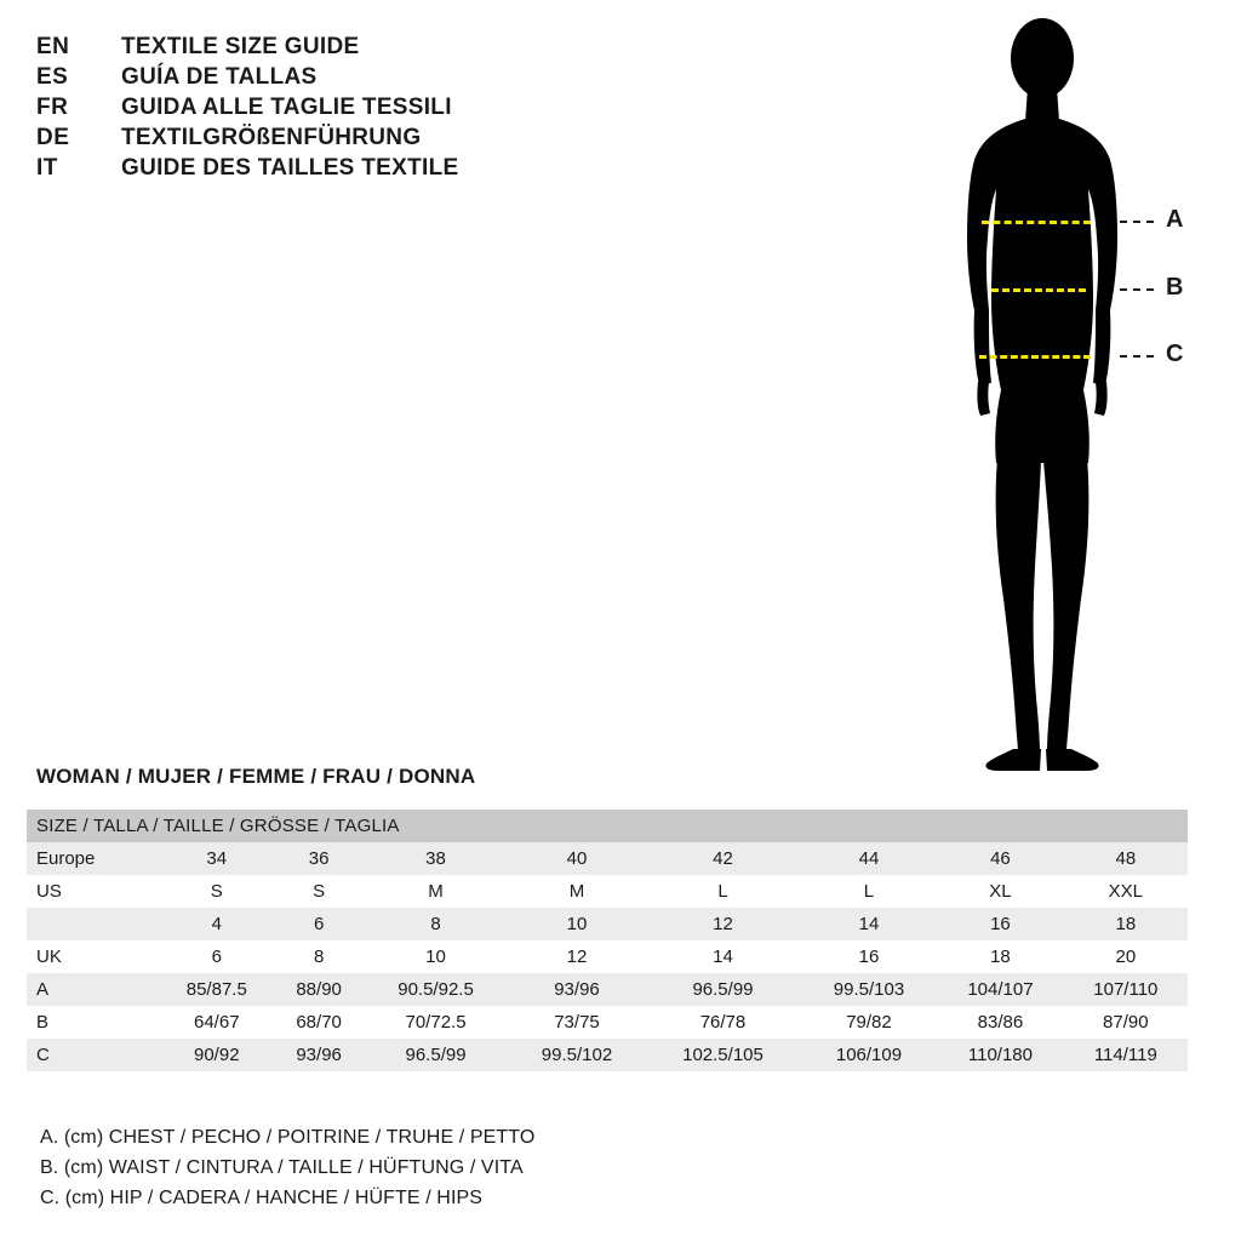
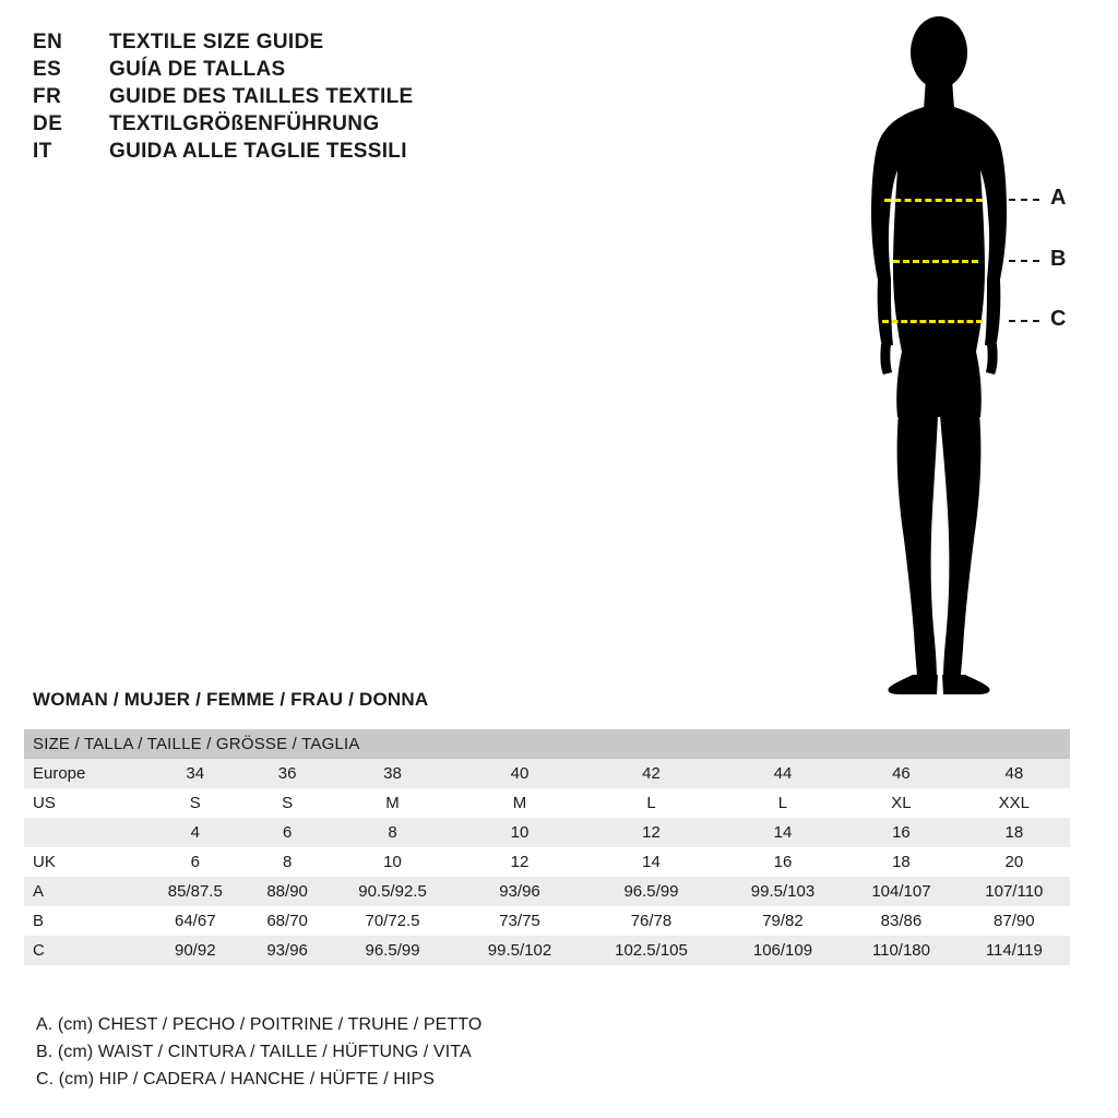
  EN
  TEXTILE SIZE GUIDE
  ES
  GUÍA DE TALLAS
  FR
- GUIDA ALLE TAGLIE TESSILI
+ GUIDE DES TAILLES TEXTILE
  DE
  TEXTILGRÖßENFÜHRUNG
  IT
- GUIDE DES TAILLES TEXTILE
+ GUIDA ALLE TAGLIE TESSILI
  A
  B
  C
  WOMAN / MUJER / FEMME / FRAU / DONNA
  SIZE / TALLA / TAILLE / GRÖSSE / TAGLIA
  Europe	34	36	38	40	42	44	46	48
  US	S	S	M	M	L	L	XL	XXL
  	4	6	8	10	12	14	16	18
  UK	6	8	10	12	14	16	18	20
  A	85/87.5	88/90	90.5/92.5	93/96	96.5/99	99.5/103	104/107	107/110
  B	64/67	68/70	70/72.5	73/75	76/78	79/82	83/86	87/90
  C	90/92	93/96	96.5/99	99.5/102	102.5/105	106/109	110/180	114/119
  A. (cm) CHEST / PECHO / POITRINE / TRUHE / PETTO
  B. (cm) WAIST / CINTURA / TAILLE / HÜFTUNG / VITA
  C. (cm) HIP / CADERA / HANCHE / HÜFTE / HIPS
